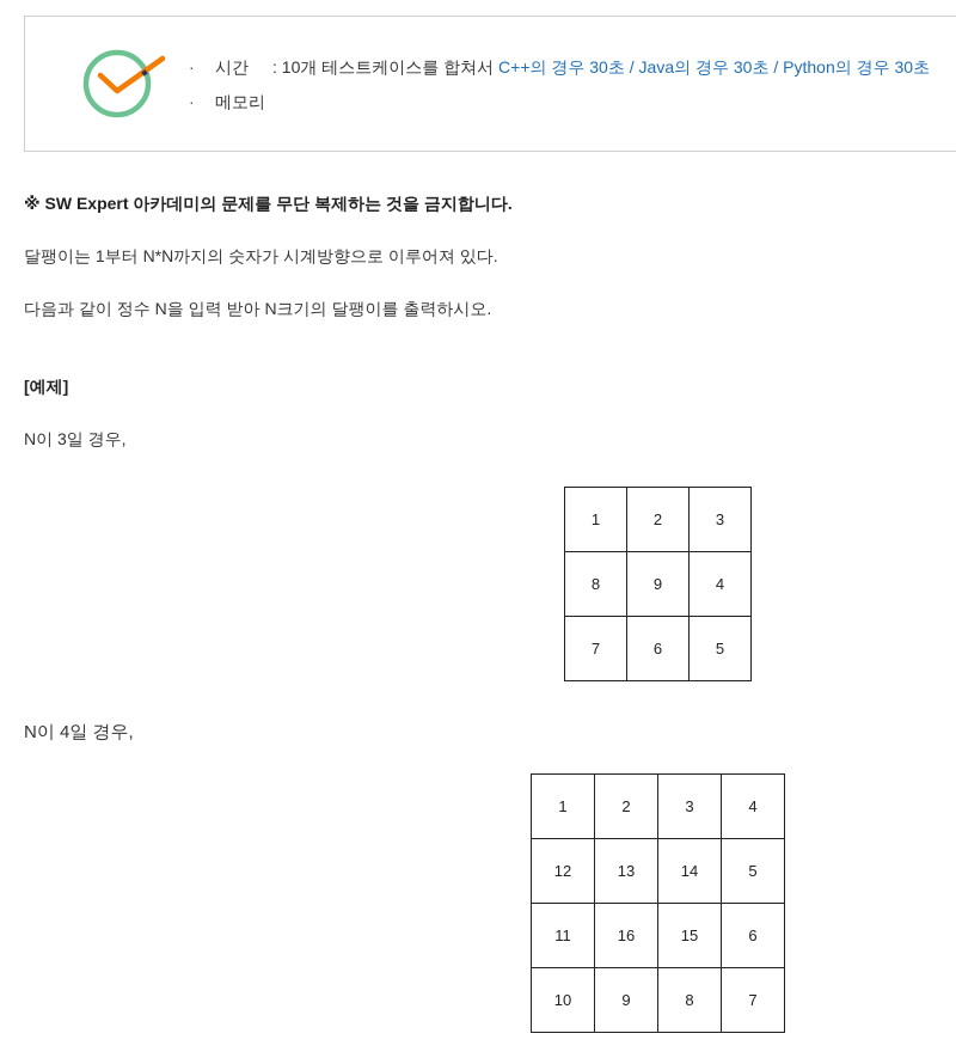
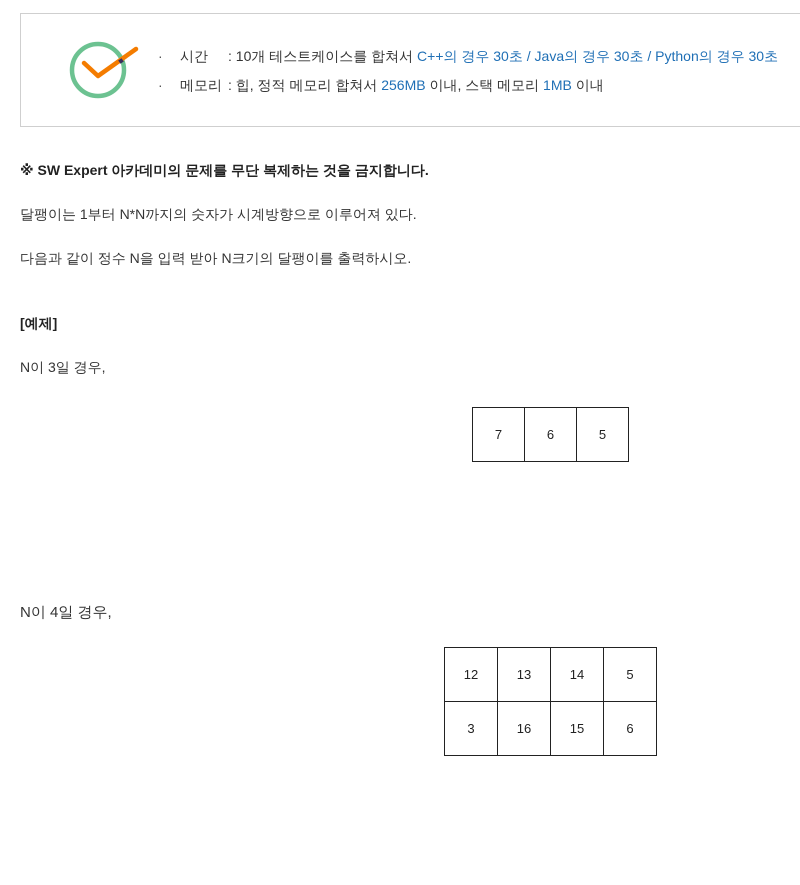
  ·
  시간
  : 10개 테스트케이스를 합쳐서 C++의 경우 30초 / Java의 경우 30초 / Python의 경우 30초
  ·
  메모리
+ : 힙, 정적 메모리 합쳐서 256MB 이내, 스택 메모리 1MB 이내
  ※ SW Expert 아카데미의 문제를 무단 복제하는 것을 금지합니다.
  달팽이는 1부터 N*N까지의 숫자가 시계방향으로 이루어져 있다.
  다음과 같이 정수 N을 입력 받아 N크기의 달팽이를 출력하시오.
  [예제]
  N이 3일 경우,
- 1	2	3
- 8	9	4
  7	6	5
  N이 4일 경우,
- 1	2	3	4
  12	13	14	5
- 11	16	15	6
+ 3	16	15	6
- 10	9	8	7
